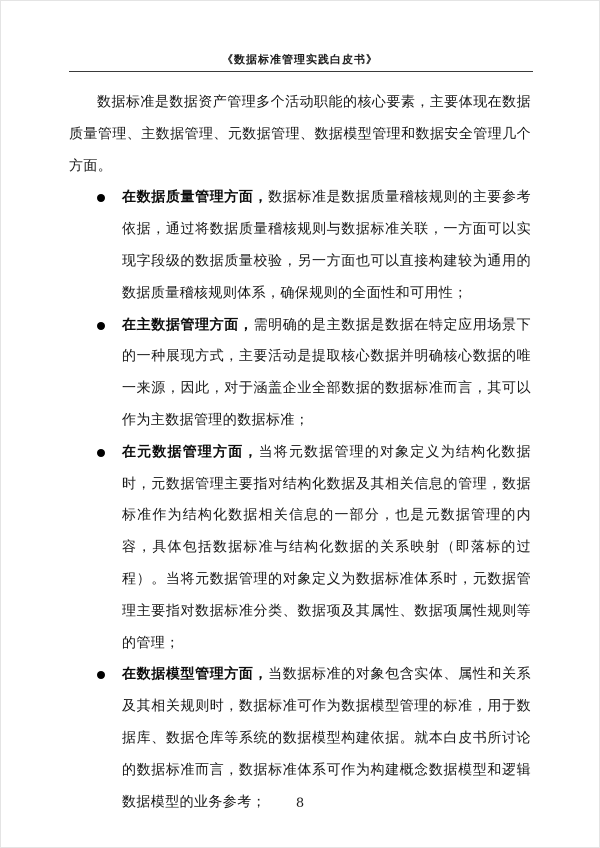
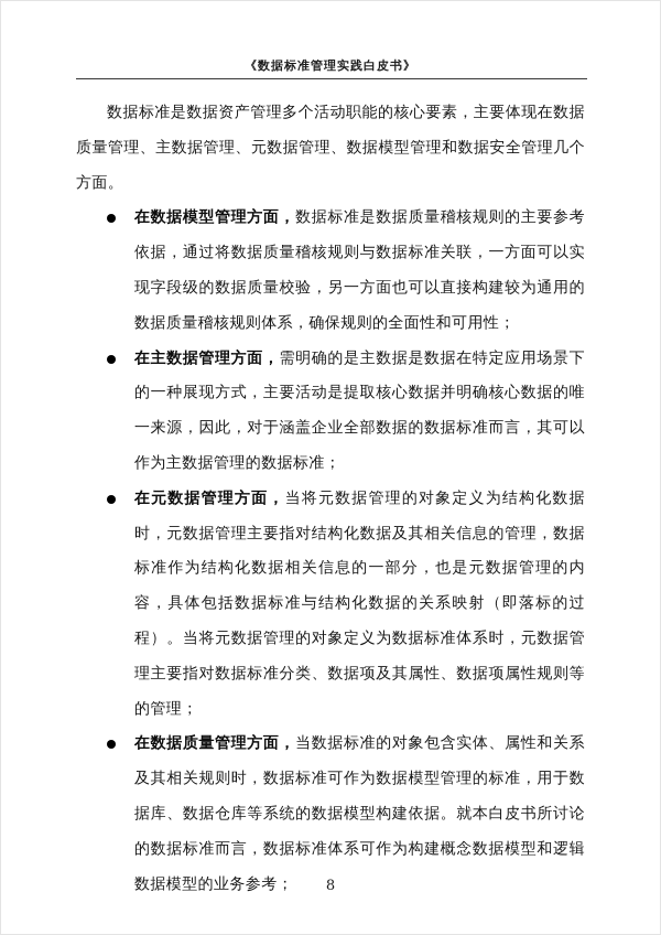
  《数据标准管理实践白皮书》
  数据标准是数据资产管理多个活动职能的核心要素，主要体现在数据质量管理、主数据管理、元数据管理、数据模型管理和数据安全管理几个方面。
- 在数据质量管理方面，数据标准是数据质量稽核规则的主要参考依据，通过将数据质量稽核规则与数据标准关联，一方面可以实现字段级的数据质量校验，另一方面也可以直接构建较为通用的数据质量稽核规则体系，确保规则的全面性和可用性；
+ 在数据模型管理方面，数据标准是数据质量稽核规则的主要参考依据，通过将数据质量稽核规则与数据标准关联，一方面可以实现字段级的数据质量校验，另一方面也可以直接构建较为通用的数据质量稽核规则体系，确保规则的全面性和可用性；
  在主数据管理方面，需明确的是主数据是数据在特定应用场景下的一种展现方式，主要活动是提取核心数据并明确核心数据的唯一来源，因此，对于涵盖企业全部数据的数据标准而言，其可以作为主数据管理的数据标准；
  在元数据管理方面，当将元数据管理的对象定义为结构化数据时，元数据管理主要指对结构化数据及其相关信息的管理，数据标准作为结构化数据相关信息的一部分，也是元数据管理的内容，具体包括数据标准与结构化数据的关系映射（即落标的过程）。当将元数据管理的对象定义为数据标准体系时，元数据管理主要指对数据标准分类、数据项及其属性、数据项属性规则等的管理；
- 在数据模型管理方面，当数据标准的对象包含实体、属性和关系及其相关规则时，数据标准可作为数据模型管理的标准，用于数据库、数据仓库等系统的数据模型构建依据。就本白皮书所讨论的数据标准而言，数据标准体系可作为构建概念数据模型和逻辑数据模型的业务参考；
+ 在数据质量管理方面，当数据标准的对象包含实体、属性和关系及其相关规则时，数据标准可作为数据模型管理的标准，用于数据库、数据仓库等系统的数据模型构建依据。就本白皮书所讨论的数据标准而言，数据标准体系可作为构建概念数据模型和逻辑数据模型的业务参考；
  8
